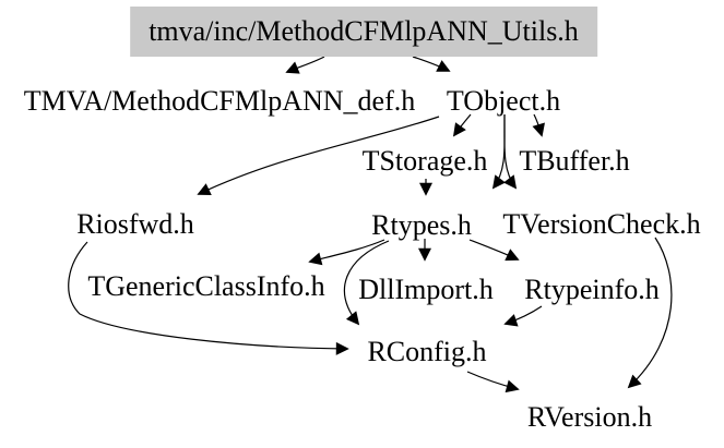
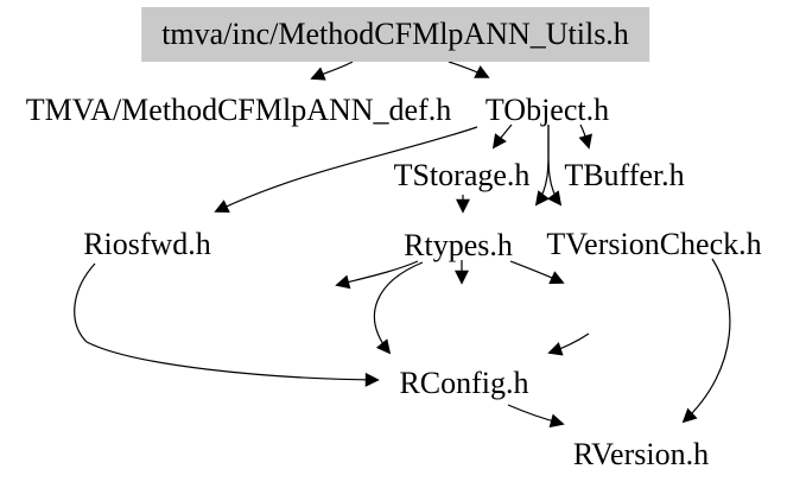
  tmva/inc/MethodCFMlpANN_Utils.h
  TMVA/MethodCFMlpANN_def.h
  TObject.h
  TStorage.h
  TBuffer.h
  Riosfwd.h
  Rtypes.h
  TVersionCheck.h
- TGenericClassInfo.h
- DllImport.h
- Rtypeinfo.h
  RConfig.h
  RVersion.h
